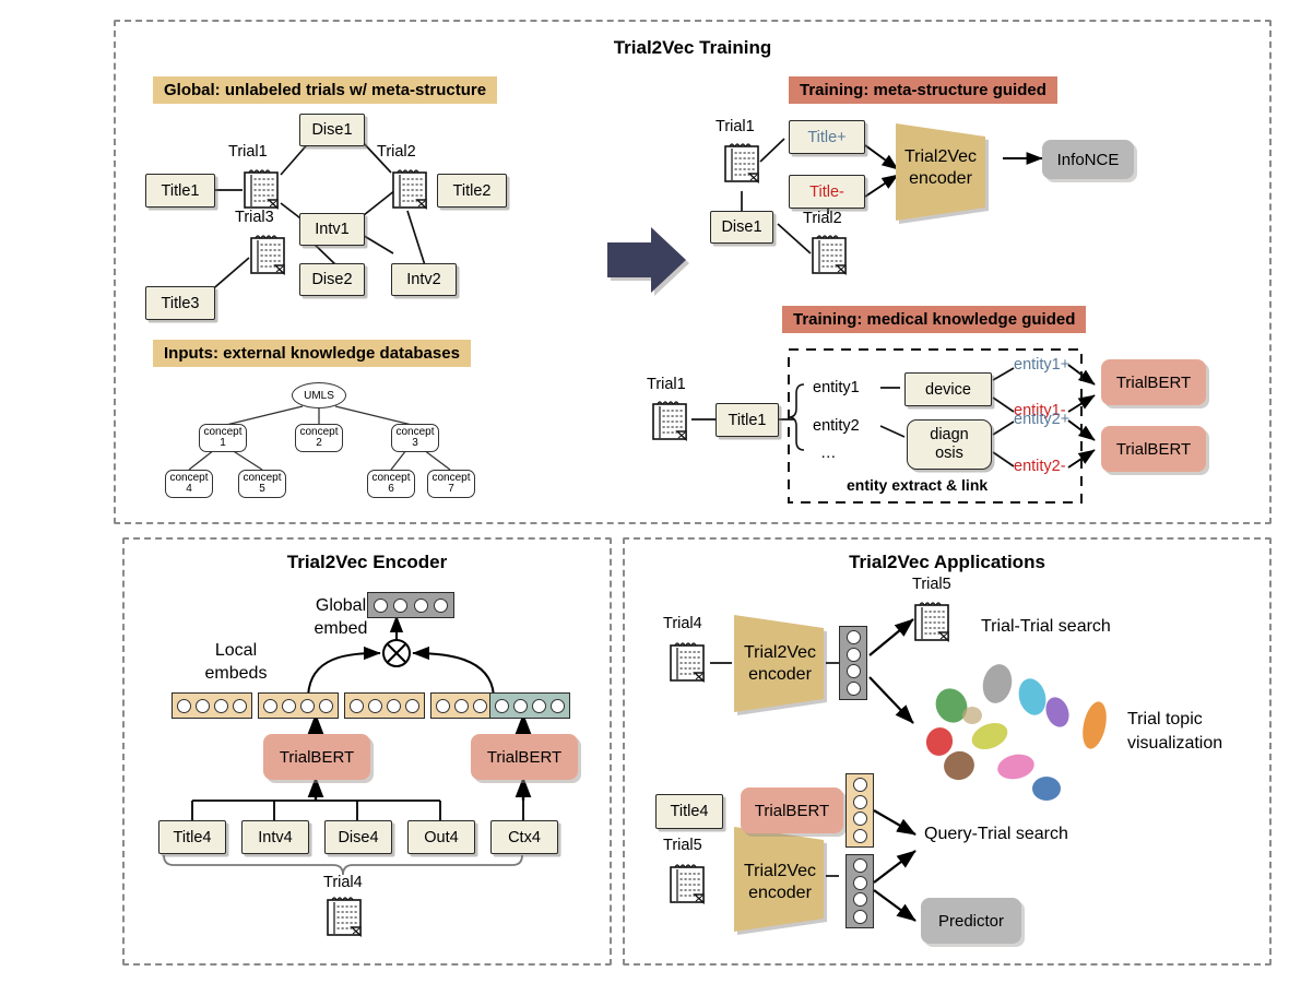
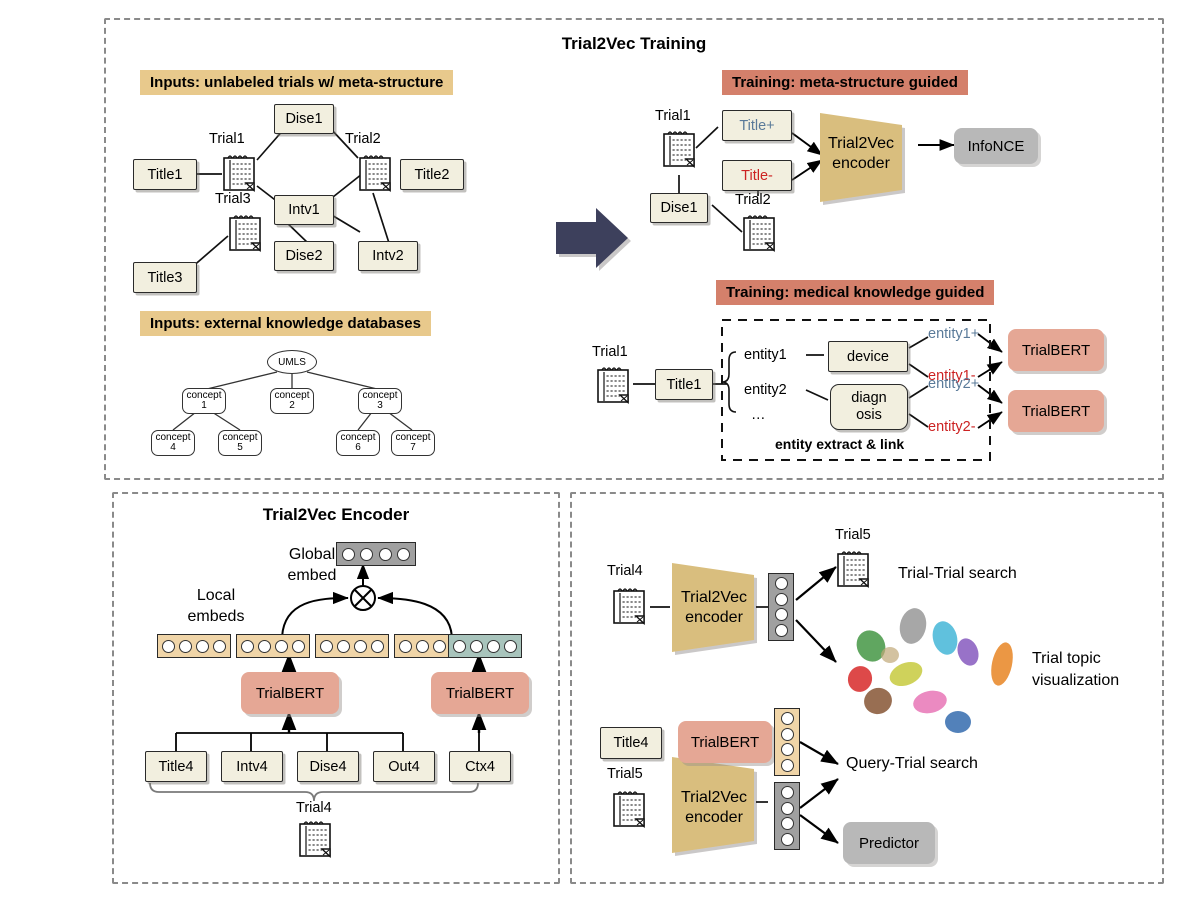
  Trial2Vec Training
  Trial2Vec Encoder
- Trial2Vec Applications
- Global: unlabeled trials w/ meta-structure
+ Inputs: unlabeled trials w/ meta-structure
  Inputs: external knowledge databases
  Training: meta-structure guided
  Training: medical knowledge guided
  Title1
  Dise1
  Title2
  Intv1
  Dise2
  Intv2
  Title3
  Trial1
  Trial2
  Trial3
  UMLS
  concept
  1
  concept
  2
  concept
  3
  concept
  4
  concept
  5
  concept
  6
  concept
  7
  Trial1
  Title+
  Title-
  Dise1
  Trial2
  Trial2Vec
  encoder
  InfoNCE
  Trial1
  Title1
  entity1
  entity2
  …
  device
  diagn
  osis
  entity1+
  entity1-
  entity2+
  entity2-
  entity extract & link
  TrialBERT
  TrialBERT
  Global
  embed
  Local
  embeds
  TrialBERT
  TrialBERT
  Title4
  Intv4
  Dise4
  Out4
  Ctx4
  Trial4
  Trial4
  Trial2Vec
  encoder
  Trial5
  Trial-Trial search
  Trial topic
  visualization
  Title4
  TrialBERT
  Trial5
  Trial2Vec
  encoder
  Query-Trial search
  Predictor
